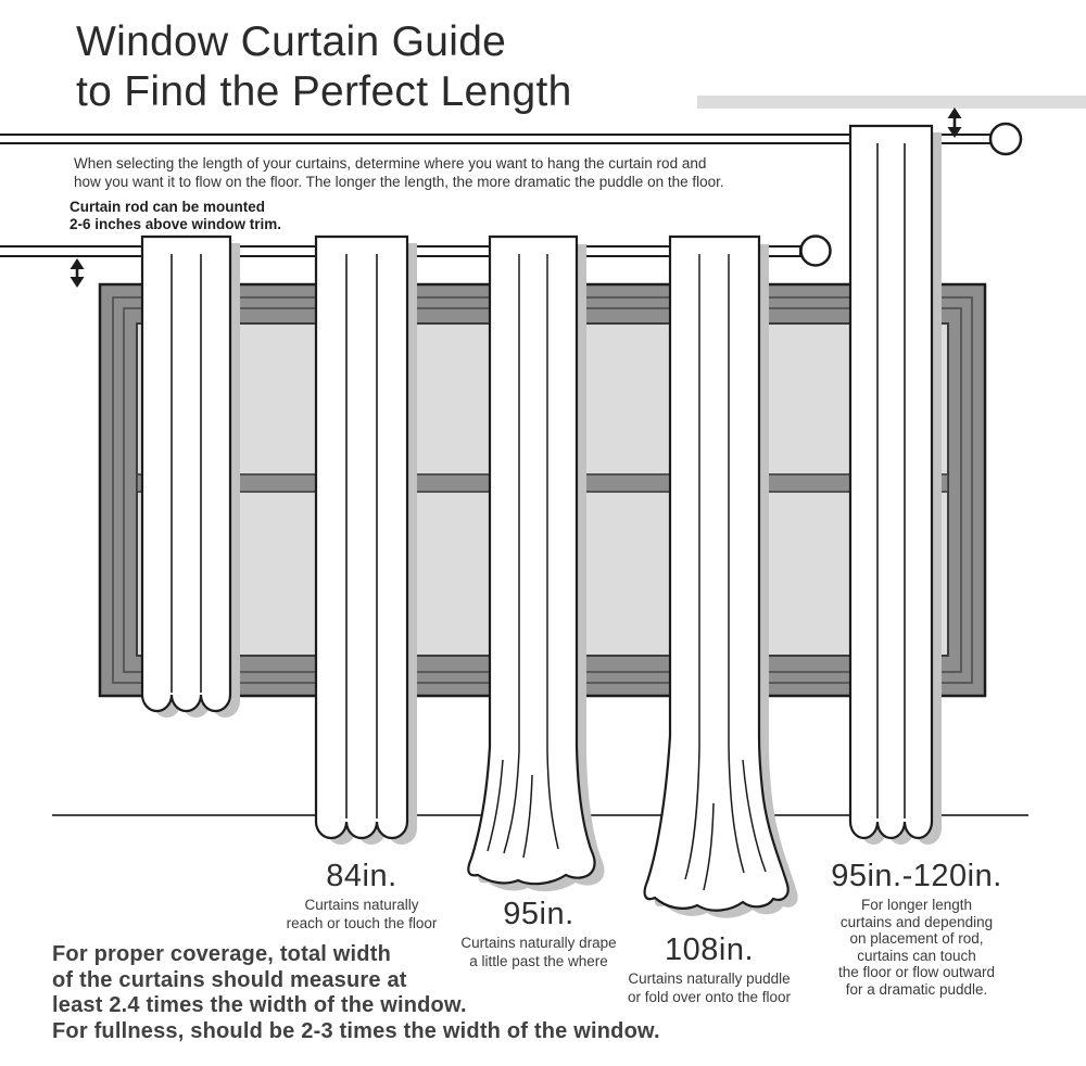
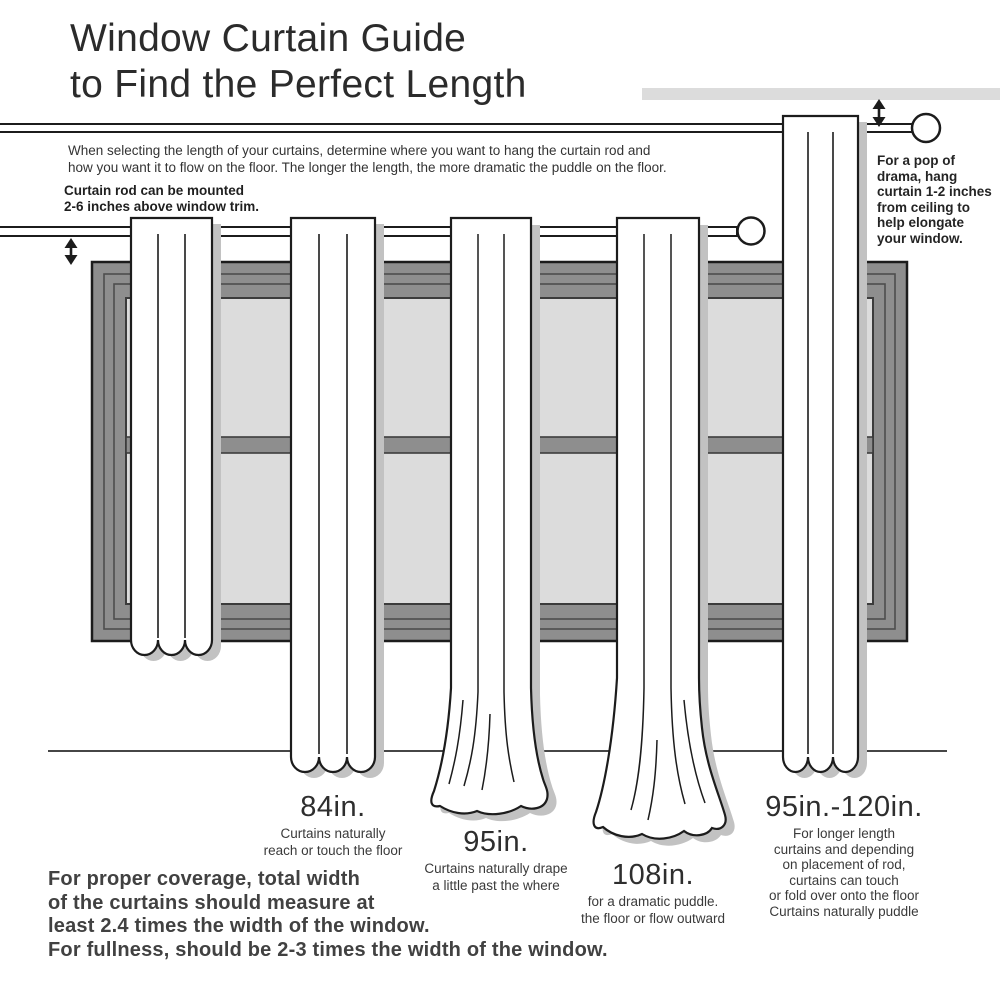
  Window Curtain Guide
  to Find the Perfect Length
  When selecting the length of your curtains, determine where you want to hang the curtain rod and
  how you want it to flow on the floor. The longer the length, the more dramatic the puddle on the floor.
  Curtain rod can be mounted
  2-6 inches above window trim.
+ For a pop of
+ drama, hang
+ curtain 1-2 inches
+ from ceiling to
+ help elongate
+ your window.
  84in.
  Curtains naturally
  reach or touch the floor
  95in.
  Curtains naturally drape
  a little past the where
  108in.
- Curtains naturally puddle
+ for a dramatic puddle.
- or fold over onto the floor
+ the floor or flow outward
  95in.-120in.
  For longer length
  curtains and depending
  on placement of rod,
  curtains can touch
- the floor or flow outward
+ or fold over onto the floor
- for a dramatic puddle.
+ Curtains naturally puddle
  For proper coverage, total width
  of the curtains should measure at
  least 2.4 times the width of the window.
  For fullness, should be 2-3 times the width of the window.
